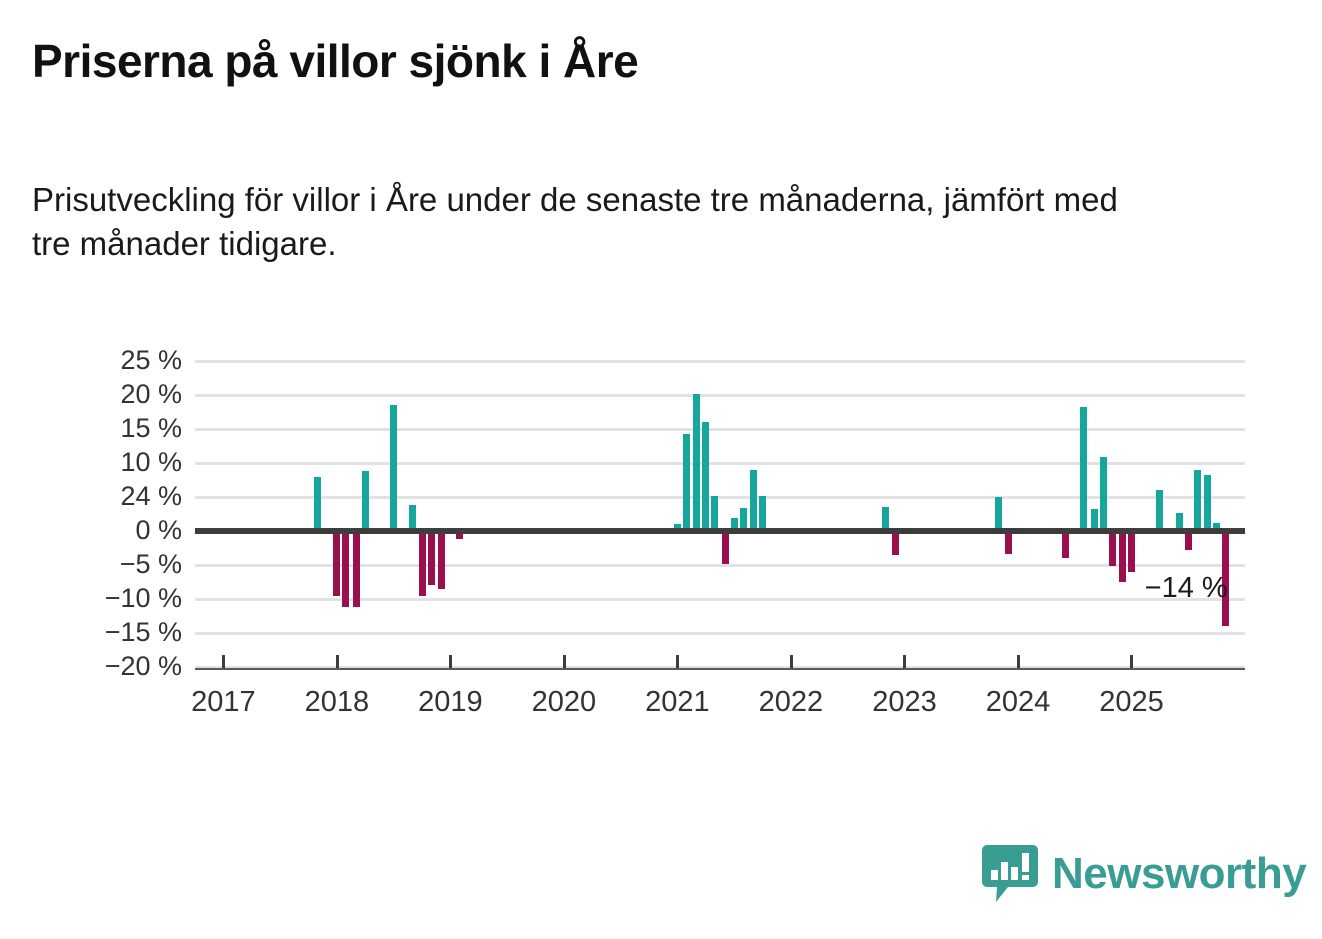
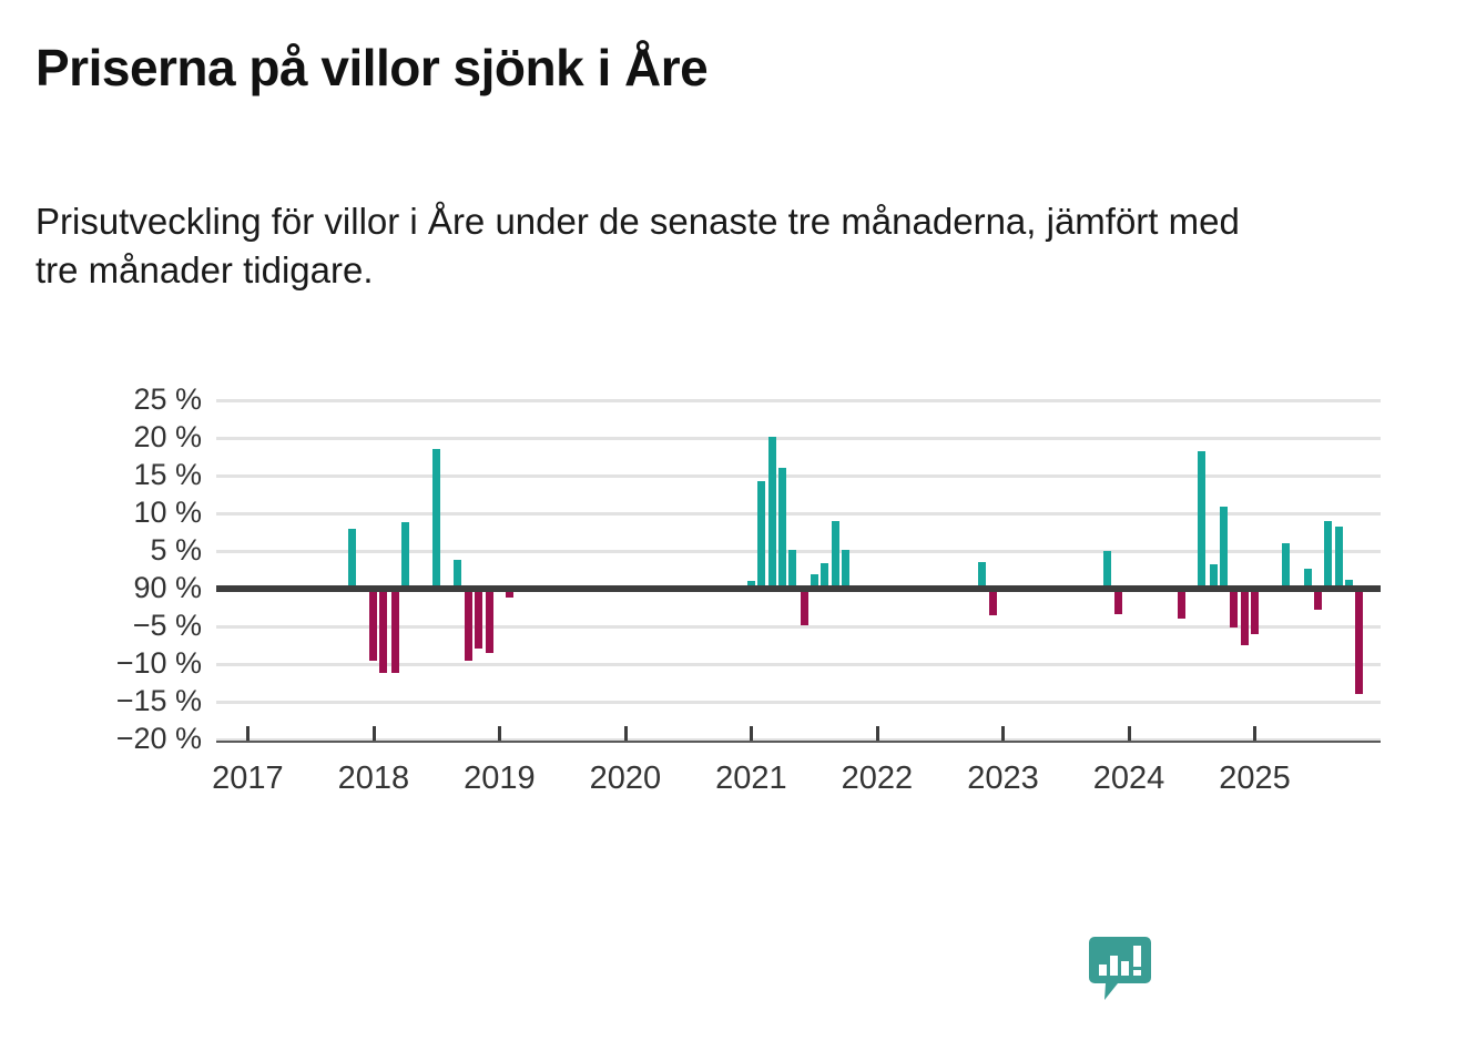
  Priserna på villor sjönk i Åre
  Prisutveckling för villor i Åre under de senaste tre månaderna, jämfört med tre månader tidigare.
  25 %
  20 %
  15 %
  10 %
- 24 %
+ 5 %
- 0 %
+ 90 %
  −5 %
  −10 %
  −15 %
  −20 %
  2017
  2018
  2019
  2020
  2021
  2022
  2023
  2024
  2025
- −14 %
- Newsworthy
